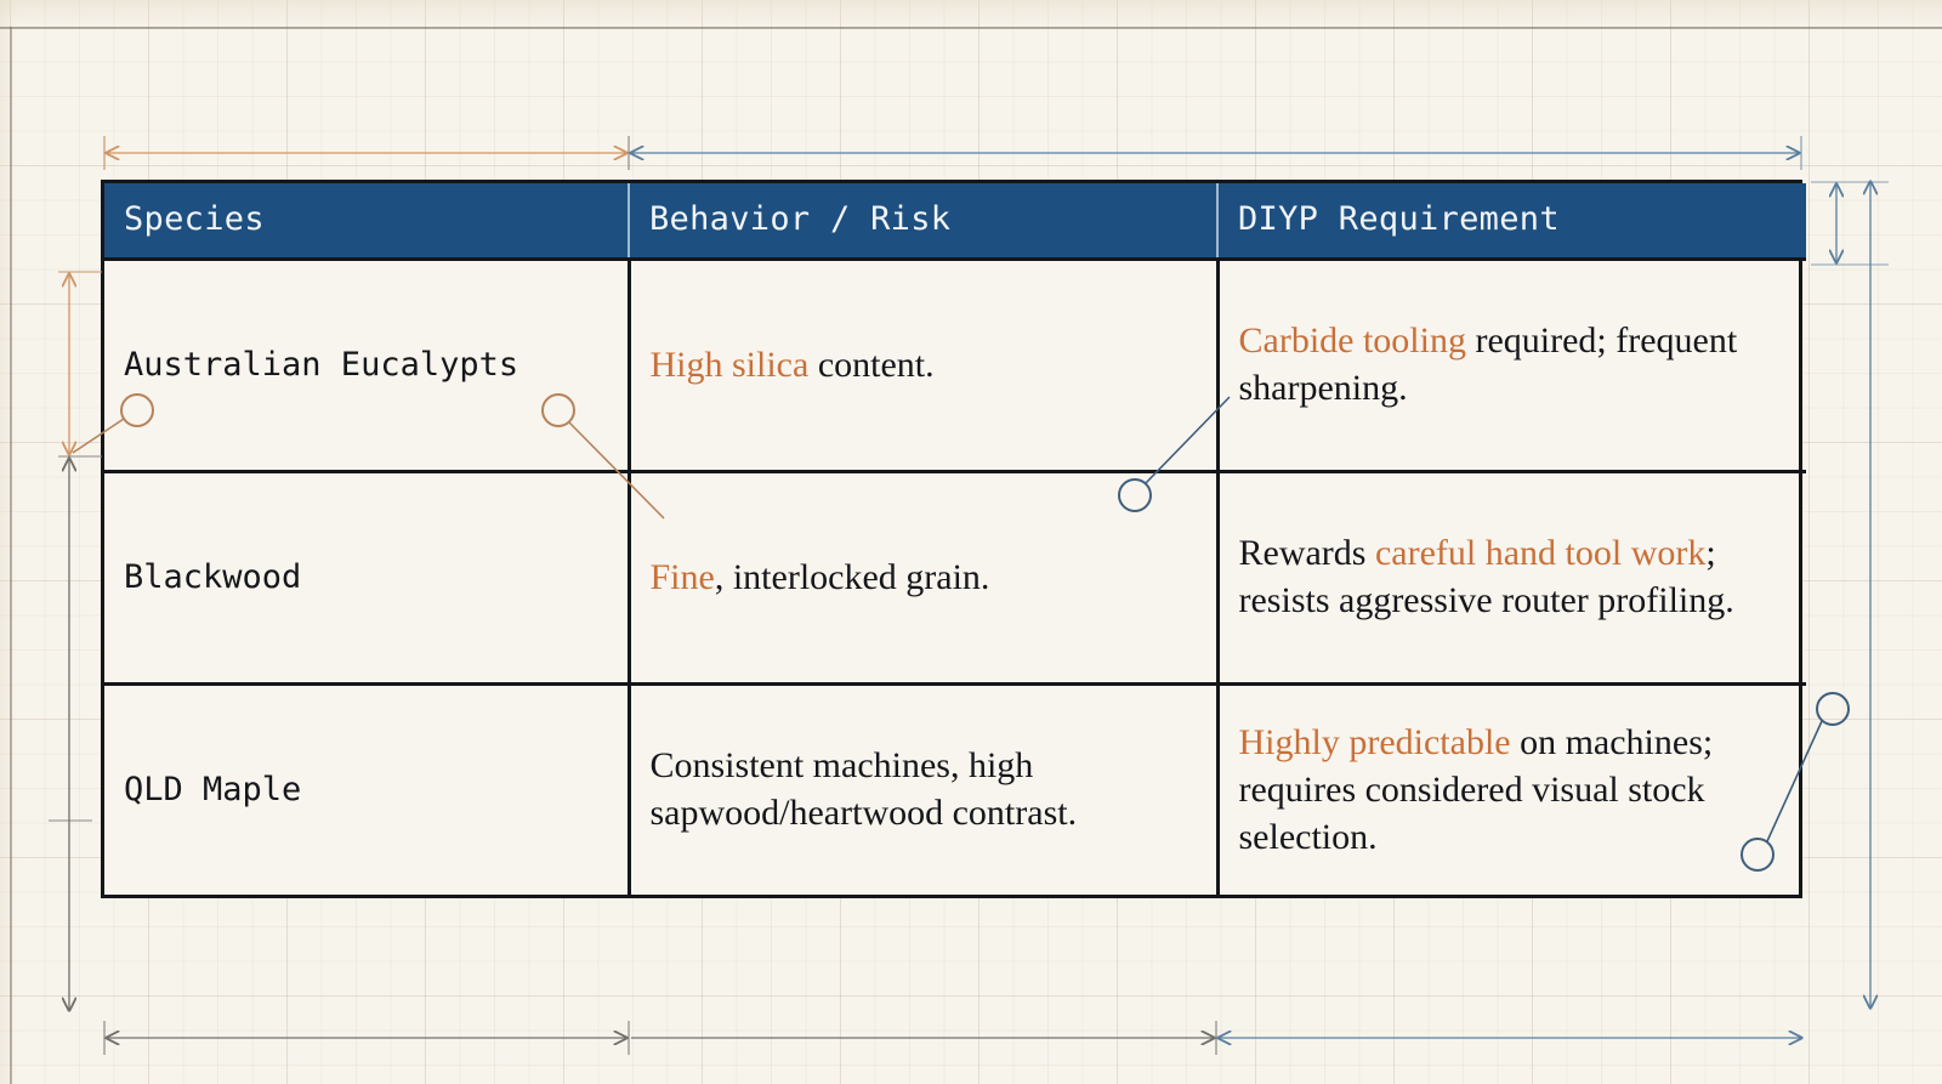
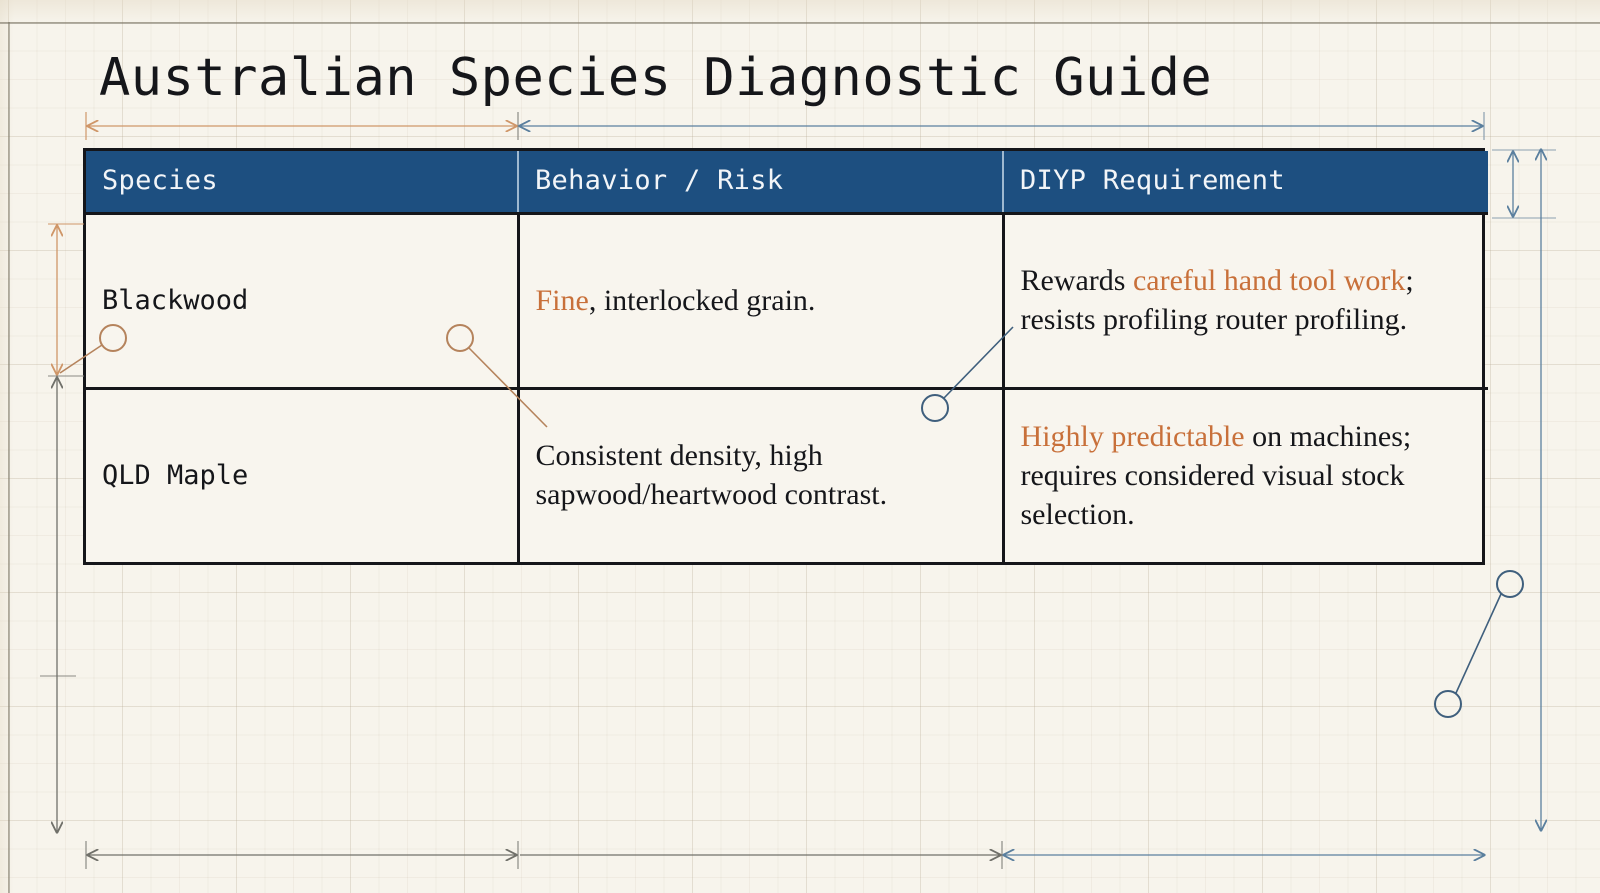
+ Australian Species Diagnostic Guide
  Species	Behavior / Risk	DIYP Requirement
- Australian Eucalypts	High silica content.	Carbide tooling required; frequent sharpening.
- Blackwood	Fine, interlocked grain.	Rewards careful hand tool work; resists aggressive router profiling.
+ Blackwood	Fine, interlocked grain.	Rewards careful hand tool work; resists profiling router profiling.
- QLD Maple	Consistent machines, high sapwood/heartwood contrast.	Highly predictable on machines; requires considered visual stock selection.
+ QLD Maple	Consistent density, high sapwood/heartwood contrast.	Highly predictable on machines; requires considered visual stock selection.
